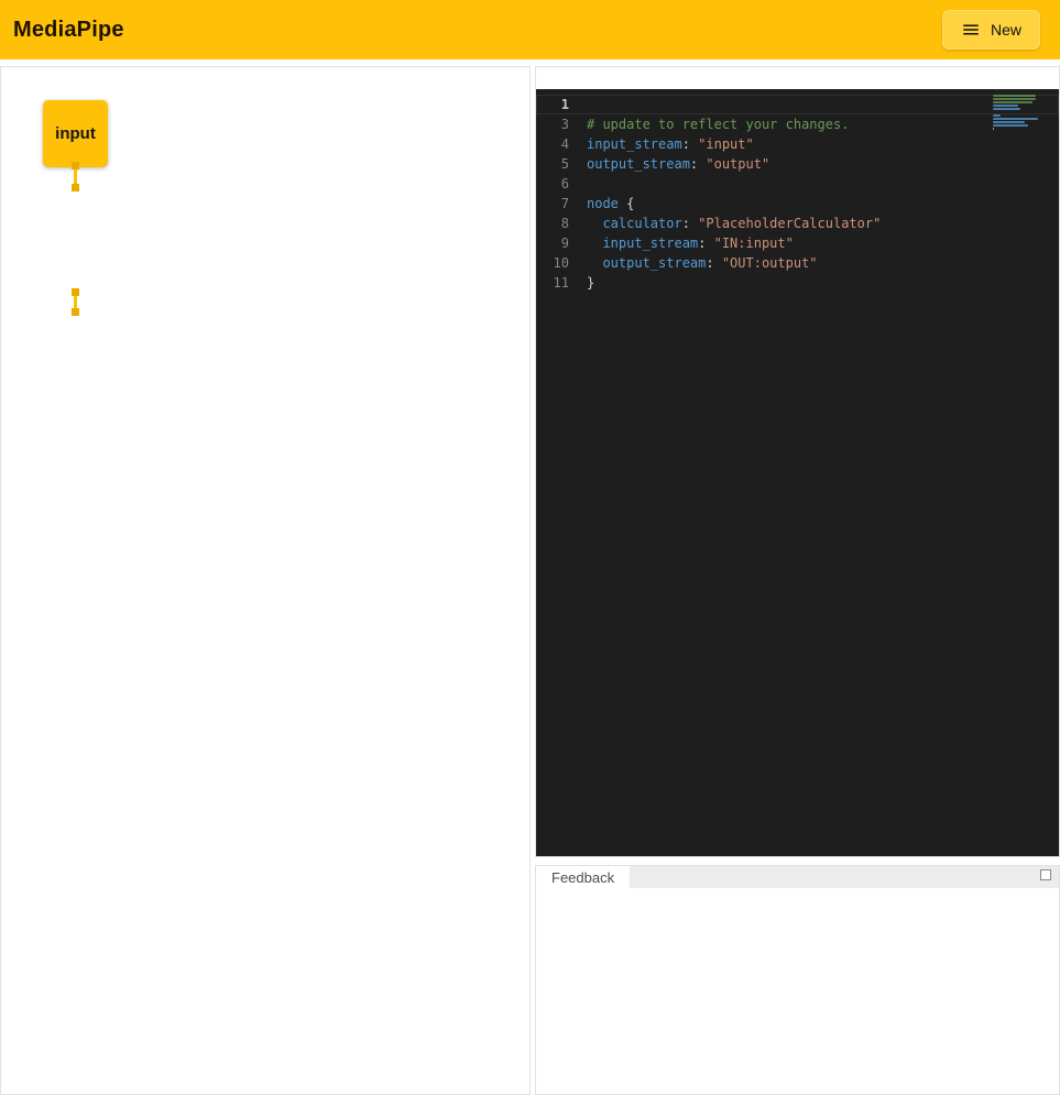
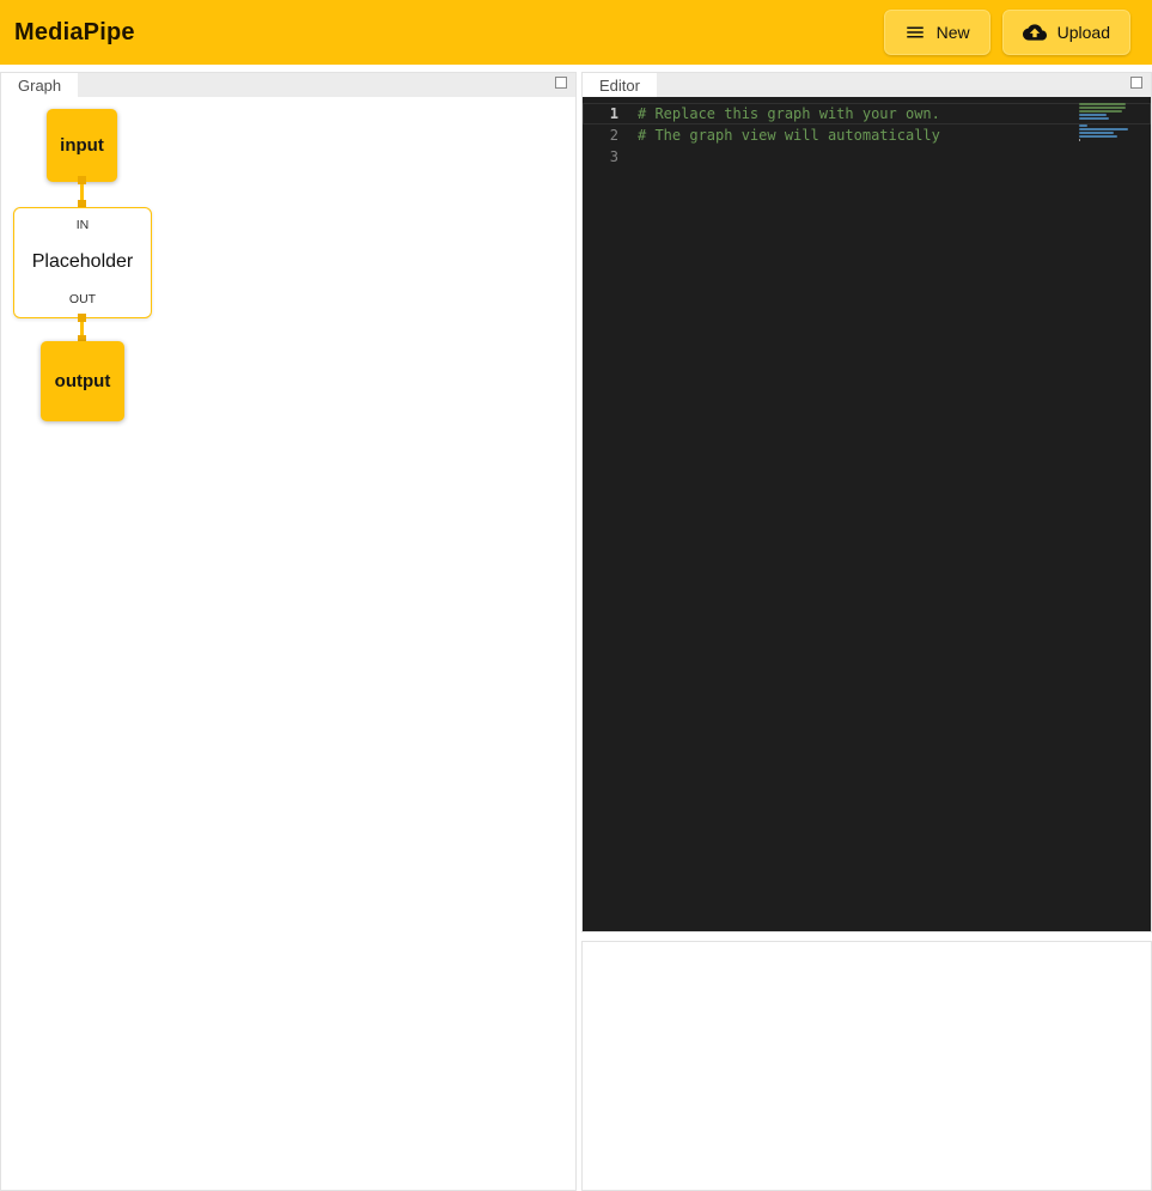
  MediaPipe
  New
+ Upload
+ Graph
  input
+ IN
+ Placeholder
+ OUT
+ output
+ Editor
  1
+ # Replace this graph with your own.
+ 2
+ # The graph view will automatically
  3
- # update to reflect your changes.
- 4
- input_stream: "input"
- 5
- output_stream: "output"
- 6
- 7
- node {
- 8
- calculator: "PlaceholderCalculator"
- 9
- input_stream: "IN:input"
- 10
- output_stream: "OUT:output"
- 11
- }
- Feedback
